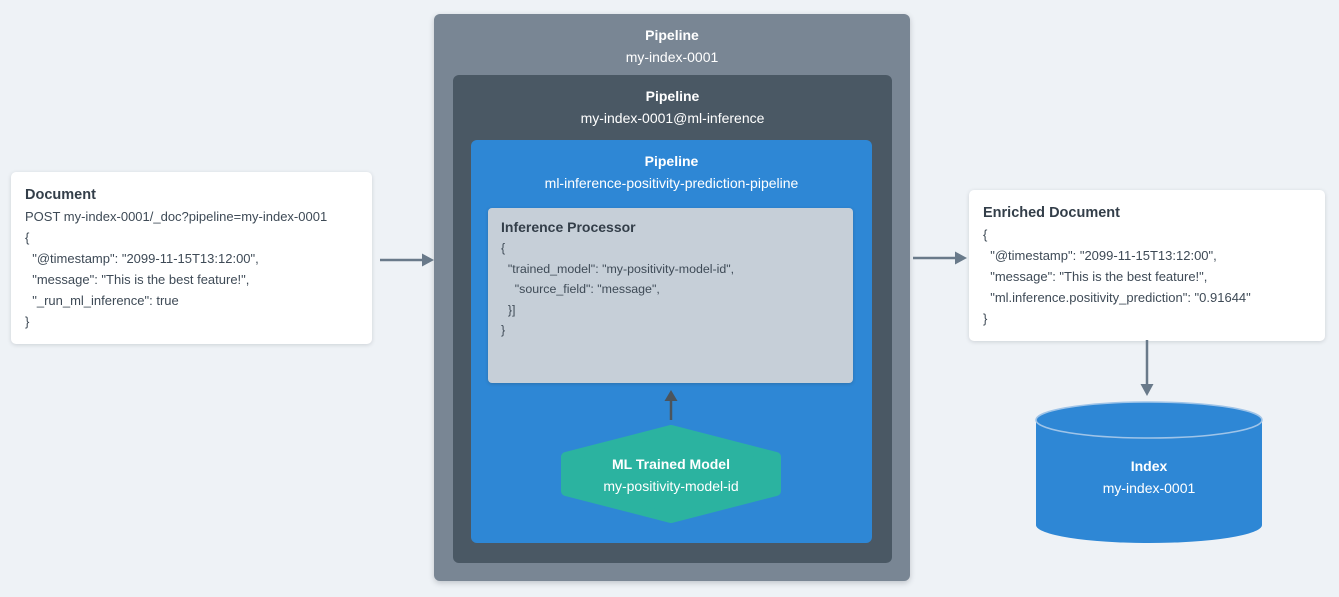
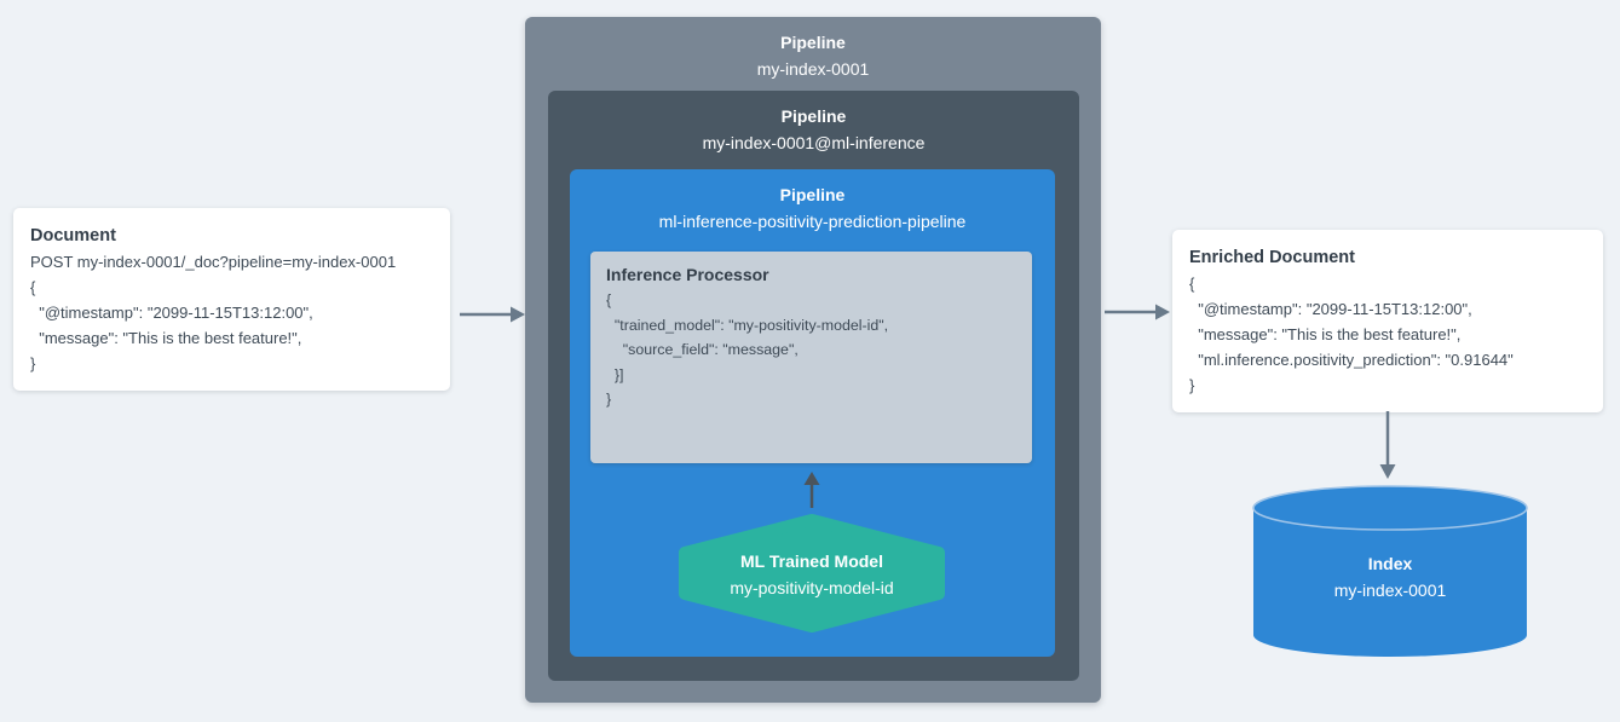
  Document
  POST my-index-0001/_doc?pipeline=my-index-0001
  {
  "@timestamp": "2099-11-15T13:12:00",
  "message": "This is the best feature!",
- "_run_ml_inference": true
  }
  Pipeline
  my-index-0001
  Pipeline
  my-index-0001@ml-inference
  Pipeline
  ml-inference-positivity-prediction-pipeline
  Inference Processor
  {
  "trained_model": "my-positivity-model-id",
  "source_field": "message",
  }]
  }
  ML Trained Model
  my-positivity-model-id
  Enriched Document
  {
  "@timestamp": "2099-11-15T13:12:00",
  "message": "This is the best feature!",
  "ml.inference.positivity_prediction": "0.91644"
  }
  Index
  my-index-0001
